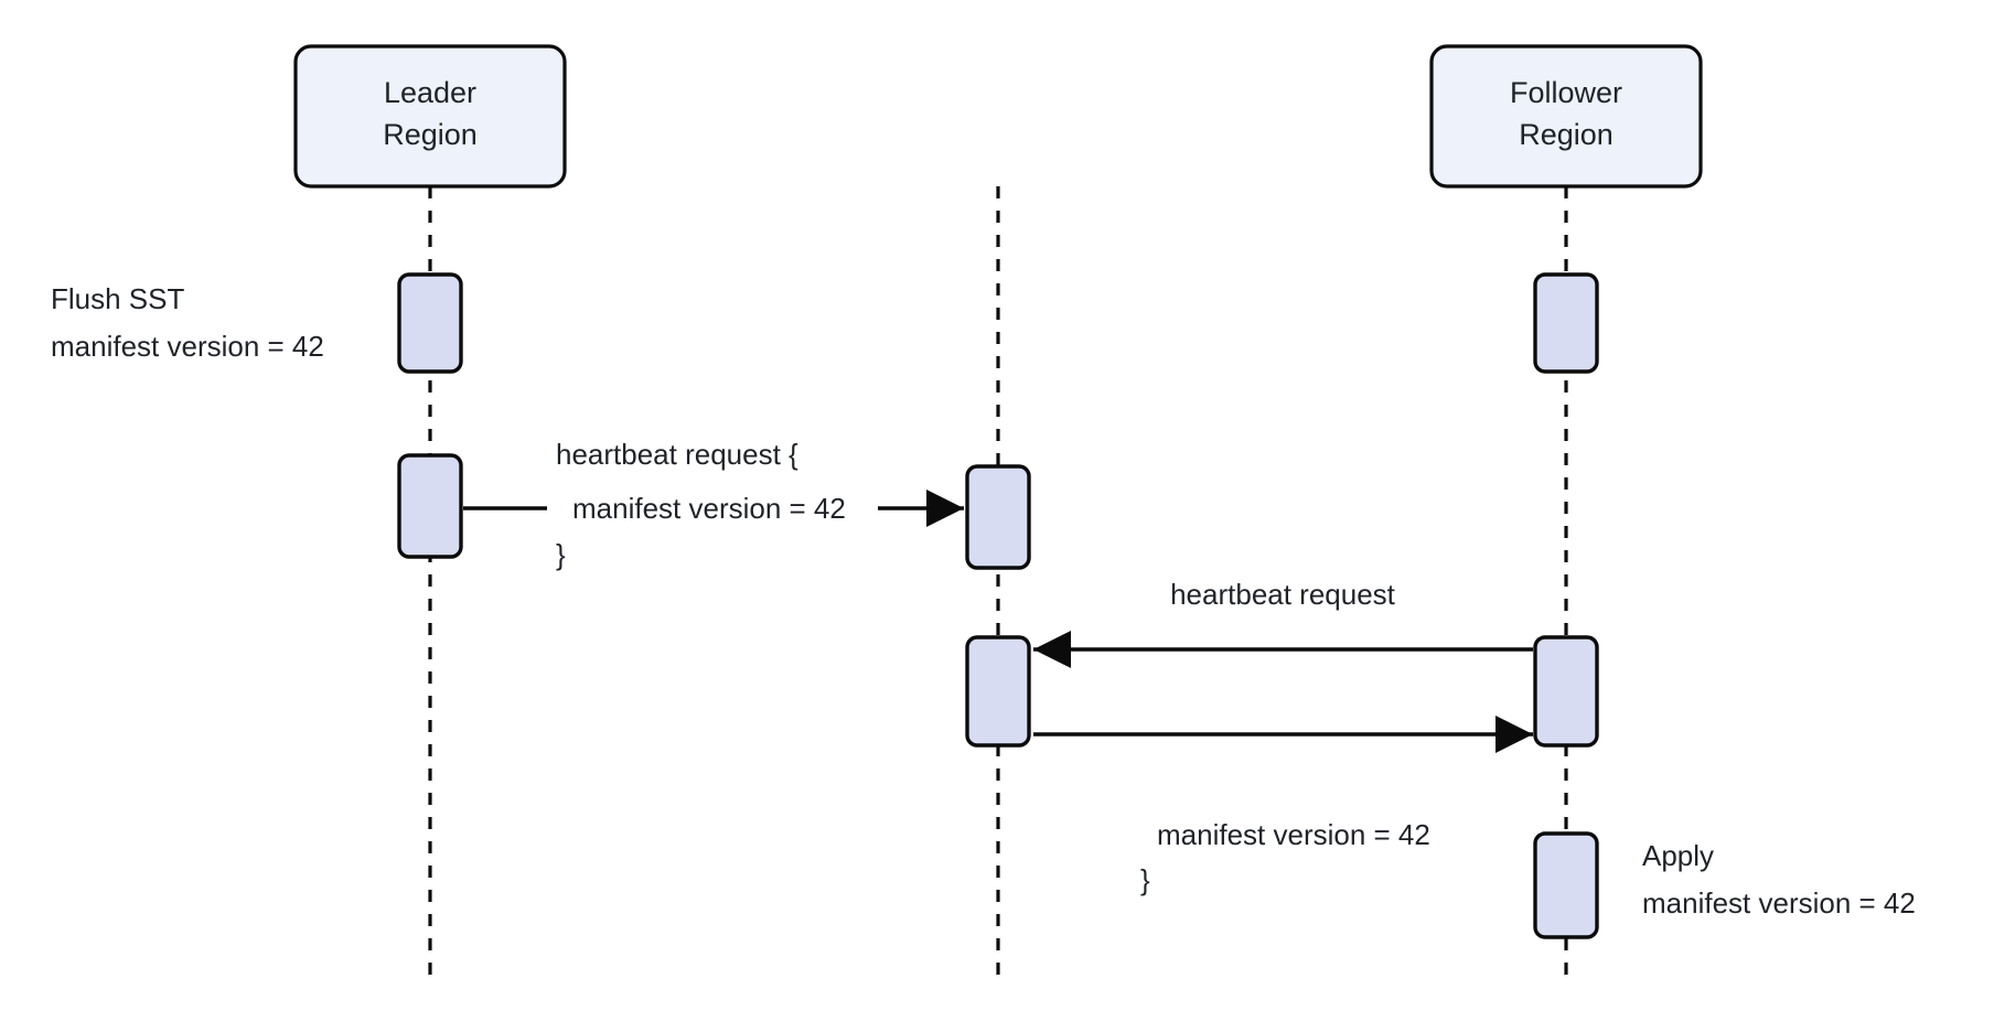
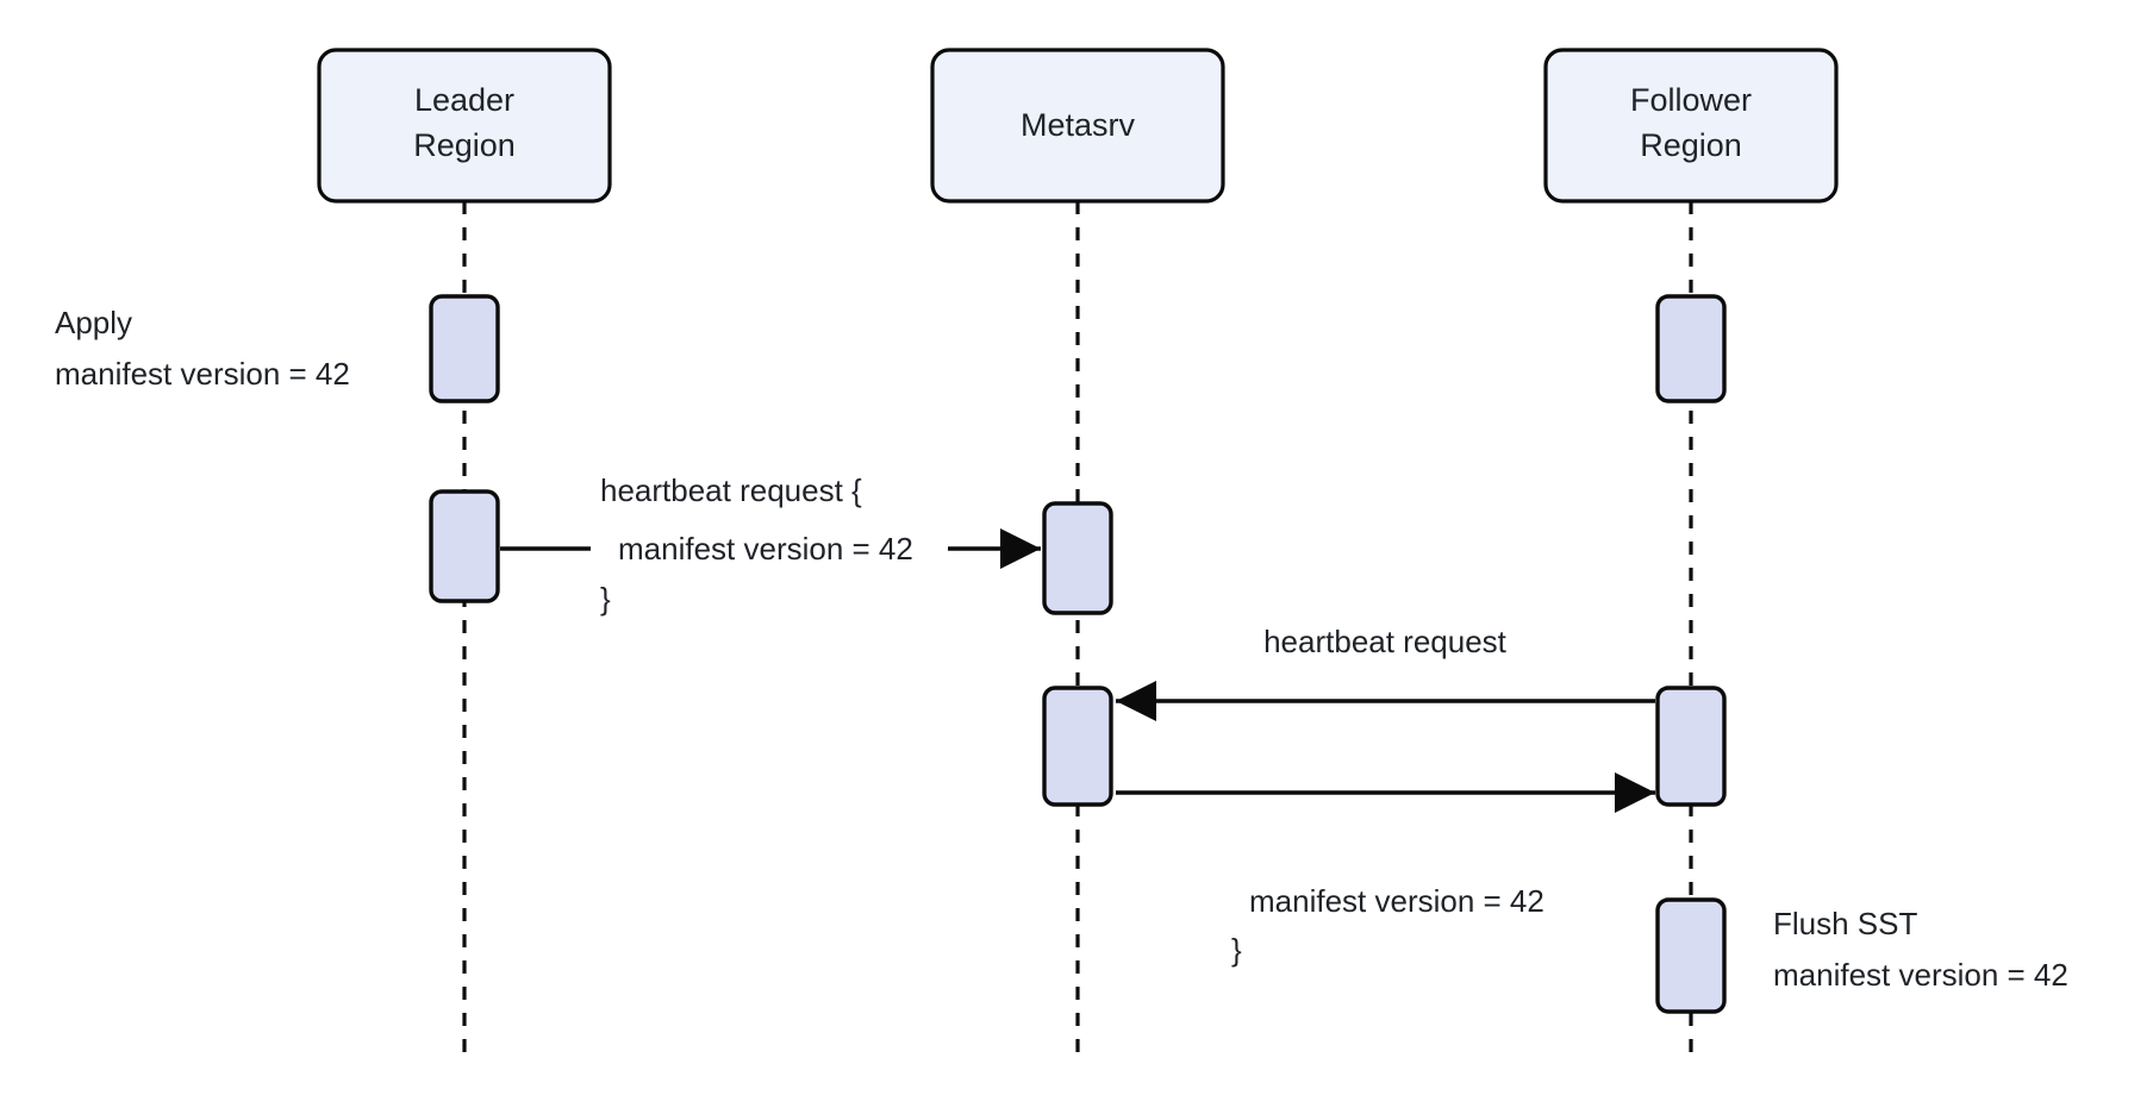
  Leader
  Region
+ Metasrv
  Follower
  Region
- Flush SST
+ Apply
  manifest version = 42
- Apply
+ Flush SST
  manifest version = 42
  heartbeat request {
  manifest version = 42
  }
  heartbeat request
  manifest version = 42
  }
